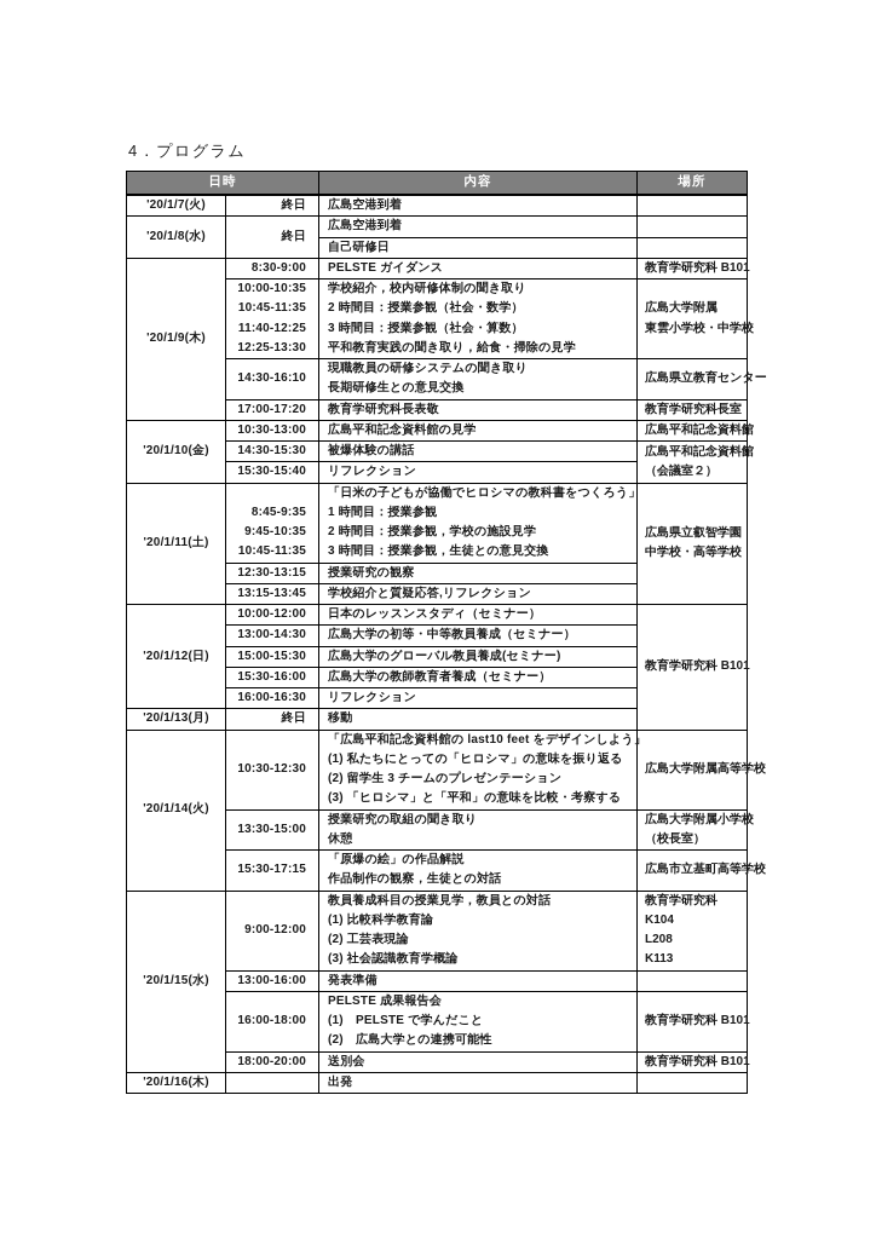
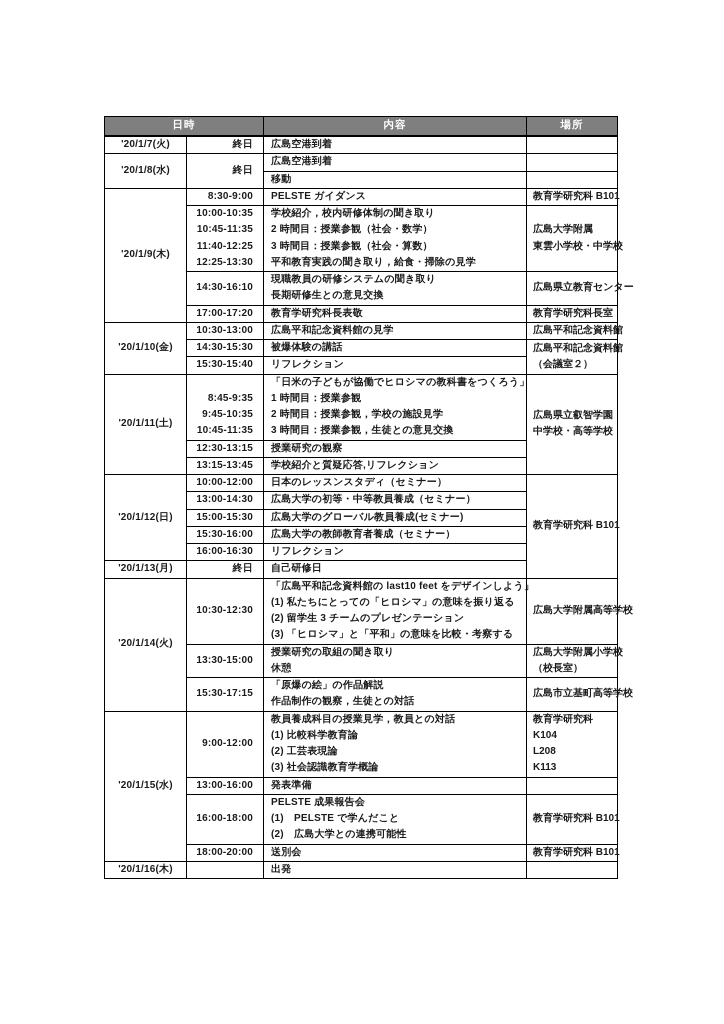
- 4．プログラム
  日時	内容	場所
  '20/1/7(火)	終日	広島空港到着
  '20/1/8(水)	終日	広島空港到着
- 自己研修日
+ 移動
  '20/1/9(木)	8:30-9:00	PELSTE ガイダンス	教育学研究科 B101
  10:00-10:3510:45-11:3511:40-12:2512:25-13:30	学校紹介，校内研修体制の聞き取り2 時間目：授業参観（社会・数学）3 時間目：授業参観（社会・算数）平和教育実践の聞き取り，給食・掃除の見学	広島大学附属東雲小学校・中学校
  14:30-16:10	現職教員の研修システムの聞き取り長期研修生との意見交換	広島県立教育センター
  17:00-17:20	教育学研究科長表敬	教育学研究科長室
  '20/1/10(金)	10:30-13:00	広島平和記念資料館の見学	広島平和記念資料館
  14:30-15:30	被爆体験の講話	広島平和記念資料館（会議室２）
  15:30-15:40	リフレクション
  '20/1/11(土)	8:45-9:359:45-10:3510:45-11:35	「日米の子どもが協働でヒロシマの教科書をつくろう」1 時間目：授業参観2 時間目：授業参観，学校の施設見学3 時間目：授業参観，生徒との意見交換	広島県立叡智学園中学校・高等学校
  12:30-13:15	授業研究の観察
  13:15-13:45	学校紹介と質疑応答,リフレクション
  '20/1/12(日)	10:00-12:00	日本のレッスンスタディ（セミナー）	教育学研究科 B101
  13:00-14:30	広島大学の初等・中等教員養成（セミナー）
  15:00-15:30	広島大学のグローバル教員養成(セミナー)
  15:30-16:00	広島大学の教師教育者養成（セミナー）
  16:00-16:30	リフレクション
- '20/1/13(月)	終日	移動
+ '20/1/13(月)	終日	自己研修日
  '20/1/14(火)	10:30-12:30	「広島平和記念資料館の last10 feet をデザインしよう」(1) 私たちにとっての「ヒロシマ」の意味を振り返る(2) 留学生 3 チームのプレゼンテーション(3) 「ヒロシマ」と「平和」の意味を比較・考察する	広島大学附属高等学校
  13:30-15:00	授業研究の取組の聞き取り休憩	広島大学附属小学校（校長室）
  15:30-17:15	「原爆の絵」の作品解説作品制作の観察，生徒との対話	広島市立基町高等学校
  '20/1/15(水)	9:00-12:00	教員養成科目の授業見学，教員との対話(1) 比較科学教育論(2) 工芸表現論(3) 社会認識教育学概論	教育学研究科K104L208K113
  13:00-16:00	発表準備
  16:00-18:00	PELSTE 成果報告会(1) PELSTE で学んだこと(2) 広島大学との連携可能性	教育学研究科 B101
  18:00-20:00	送別会	教育学研究科 B101
  '20/1/16(木)		出発
